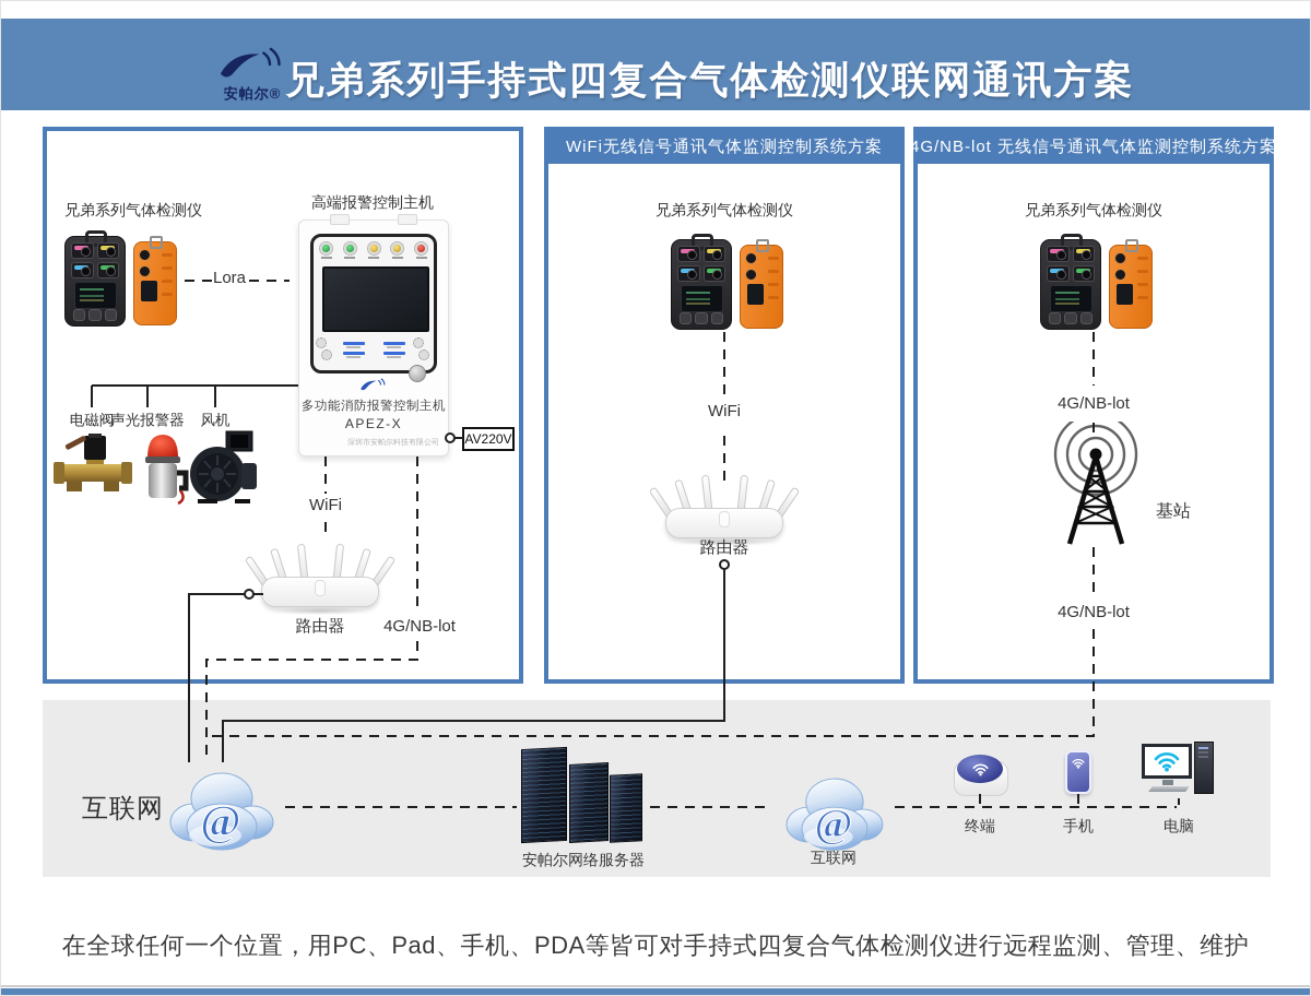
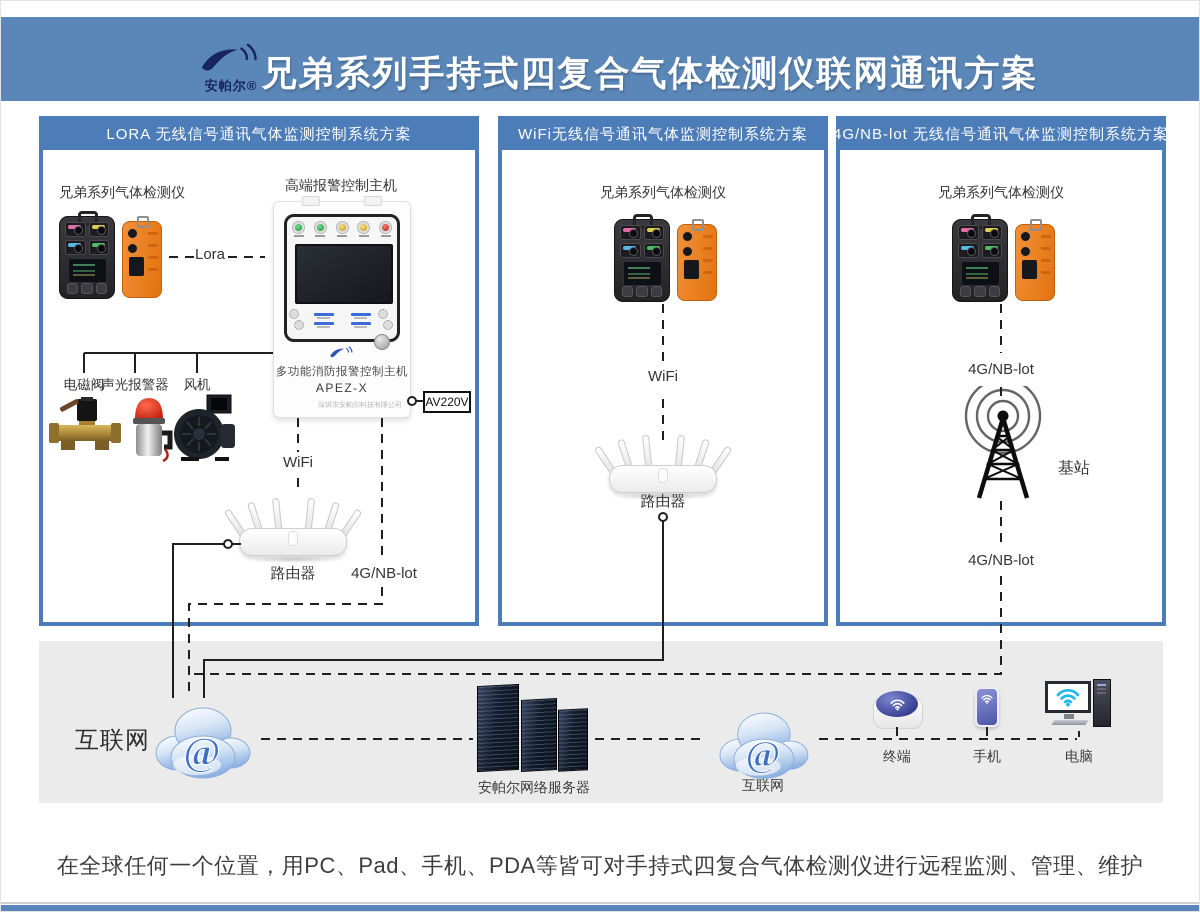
  安帕尔®
  兄弟系列手持式四复合气体检测仪联网通讯方案
+ LORA 无线信号通讯气体监测控制系统方案
  兄弟系列气体检测仪
  Lora
  高端报警控制主机
  多功能消防报警控制主机
  APEZ-X
  AV220V
  电磁阀
  声光报警器
  风机
  WiFi
  路由器
  4G/NB-lot
  WiFi无线信号通讯气体监测控制系统方案
  兄弟系列气体检测仪
  WiFi
  路由器
  G/NB-lot 无线信号通讯气体监测控制系统方案
  兄弟系列气体检测仪
  4G/NB-lot
  基站
  4G/NB-lot
  互联网
  @
  安帕尔网络服务器
  @
  互联网
  终端
  手机
  电脑
  在全球任何一个位置，用PC、Pad、手机、PDA等皆可对手持式四复合气体检测仪进行远程监测、管理、维护
